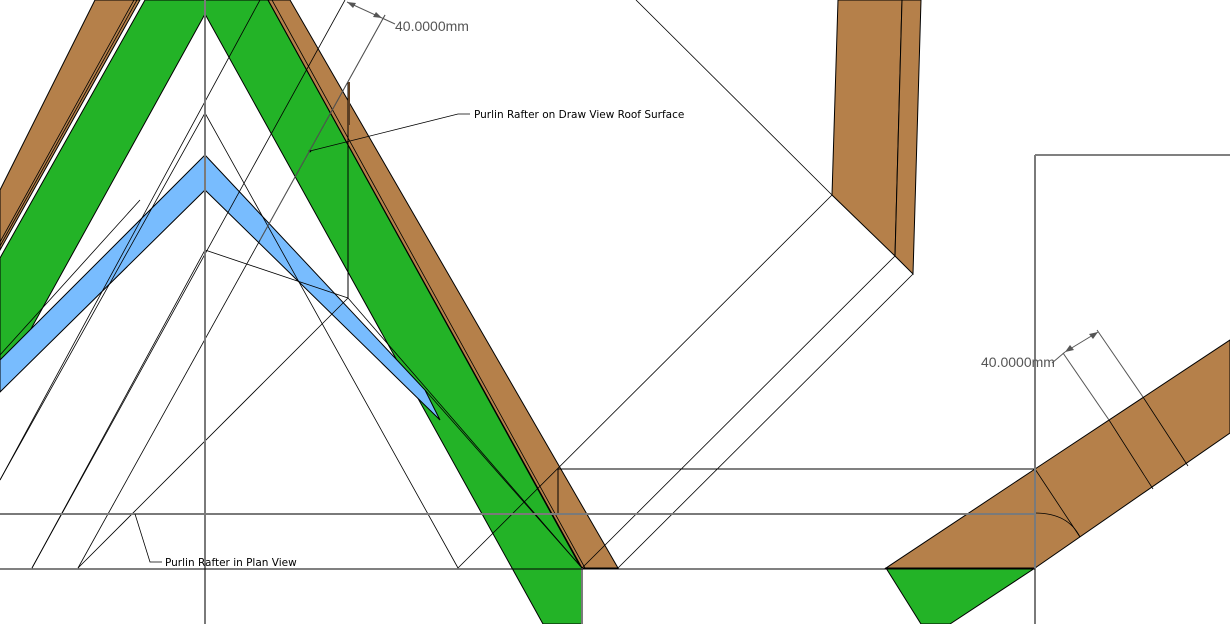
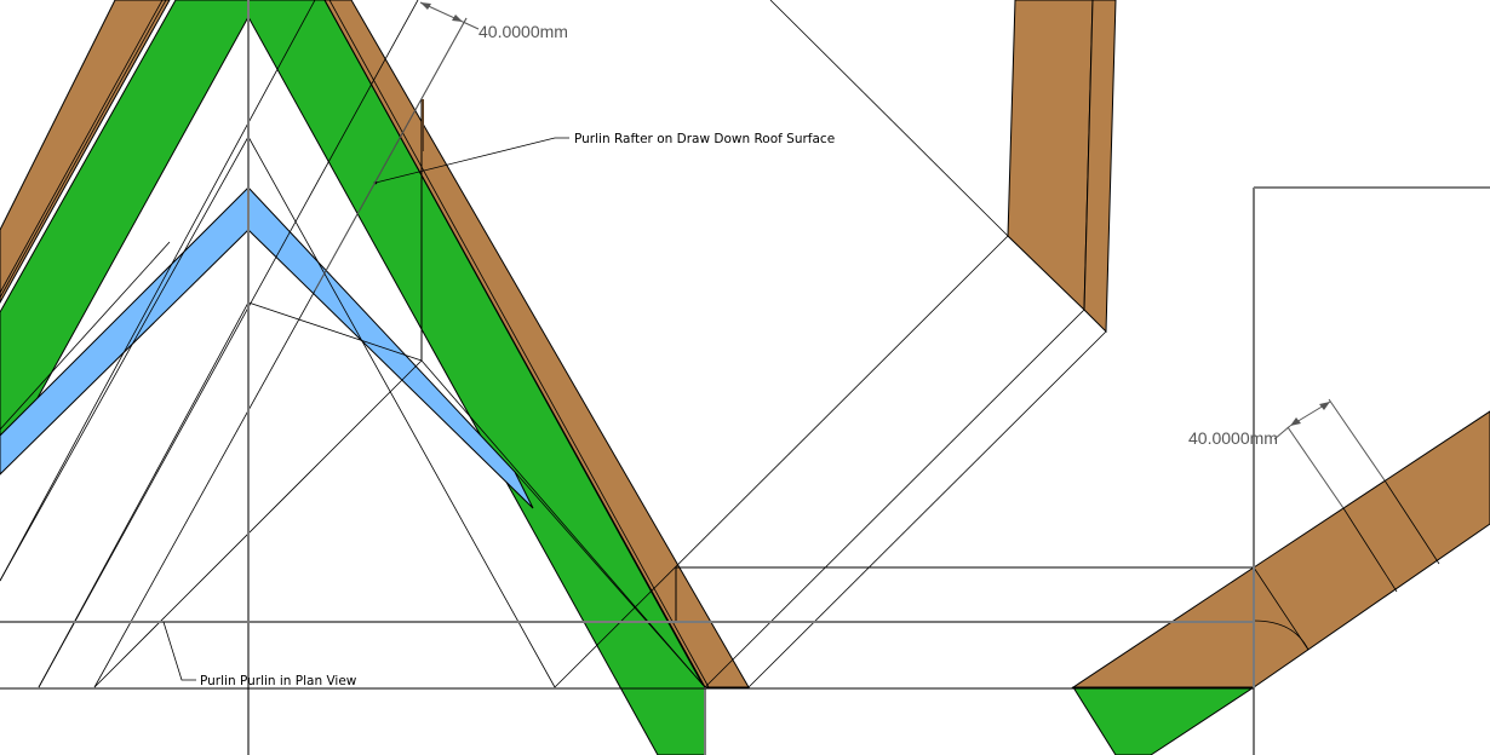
- Purlin Rafter on Draw View Roof Surface
+ Purlin Rafter on Draw Down Roof Surface
- Purlin Rafter in Plan View
+ Purlin Purlin in Plan View
  40.0000mm
  40.0000mm
